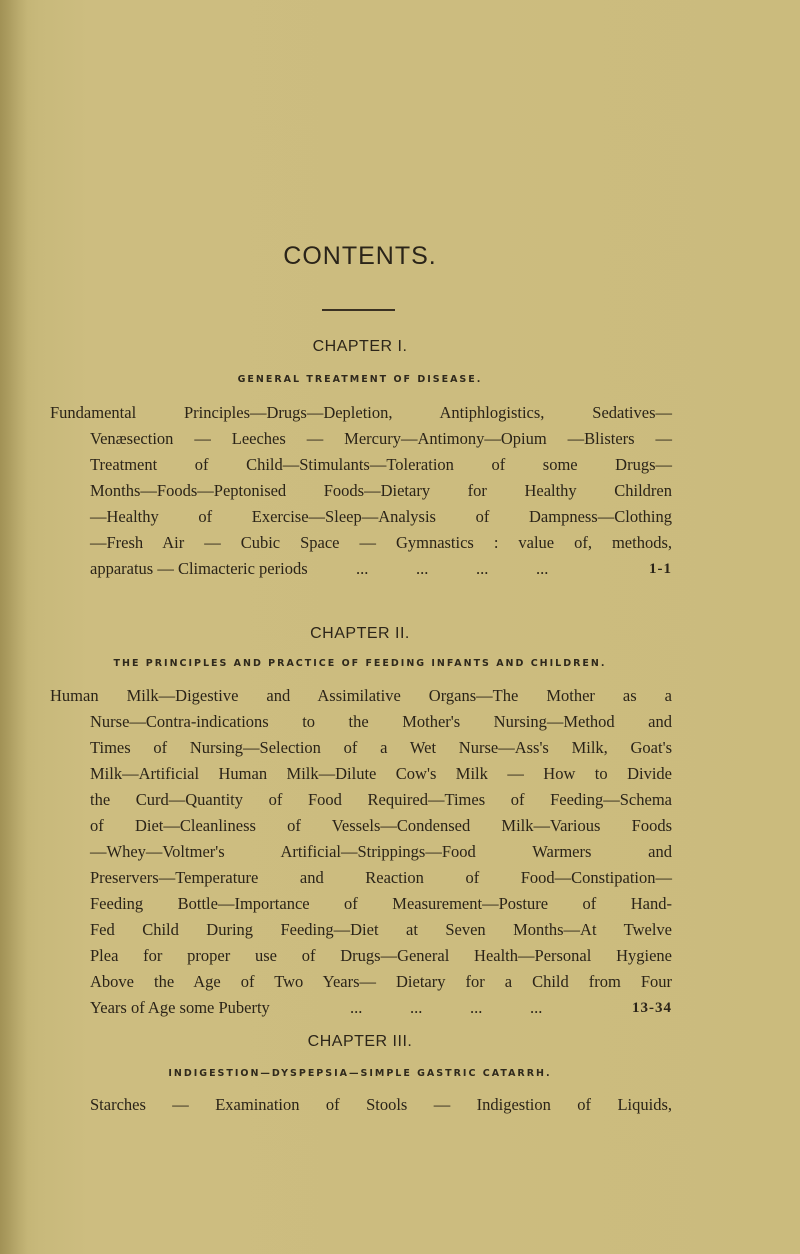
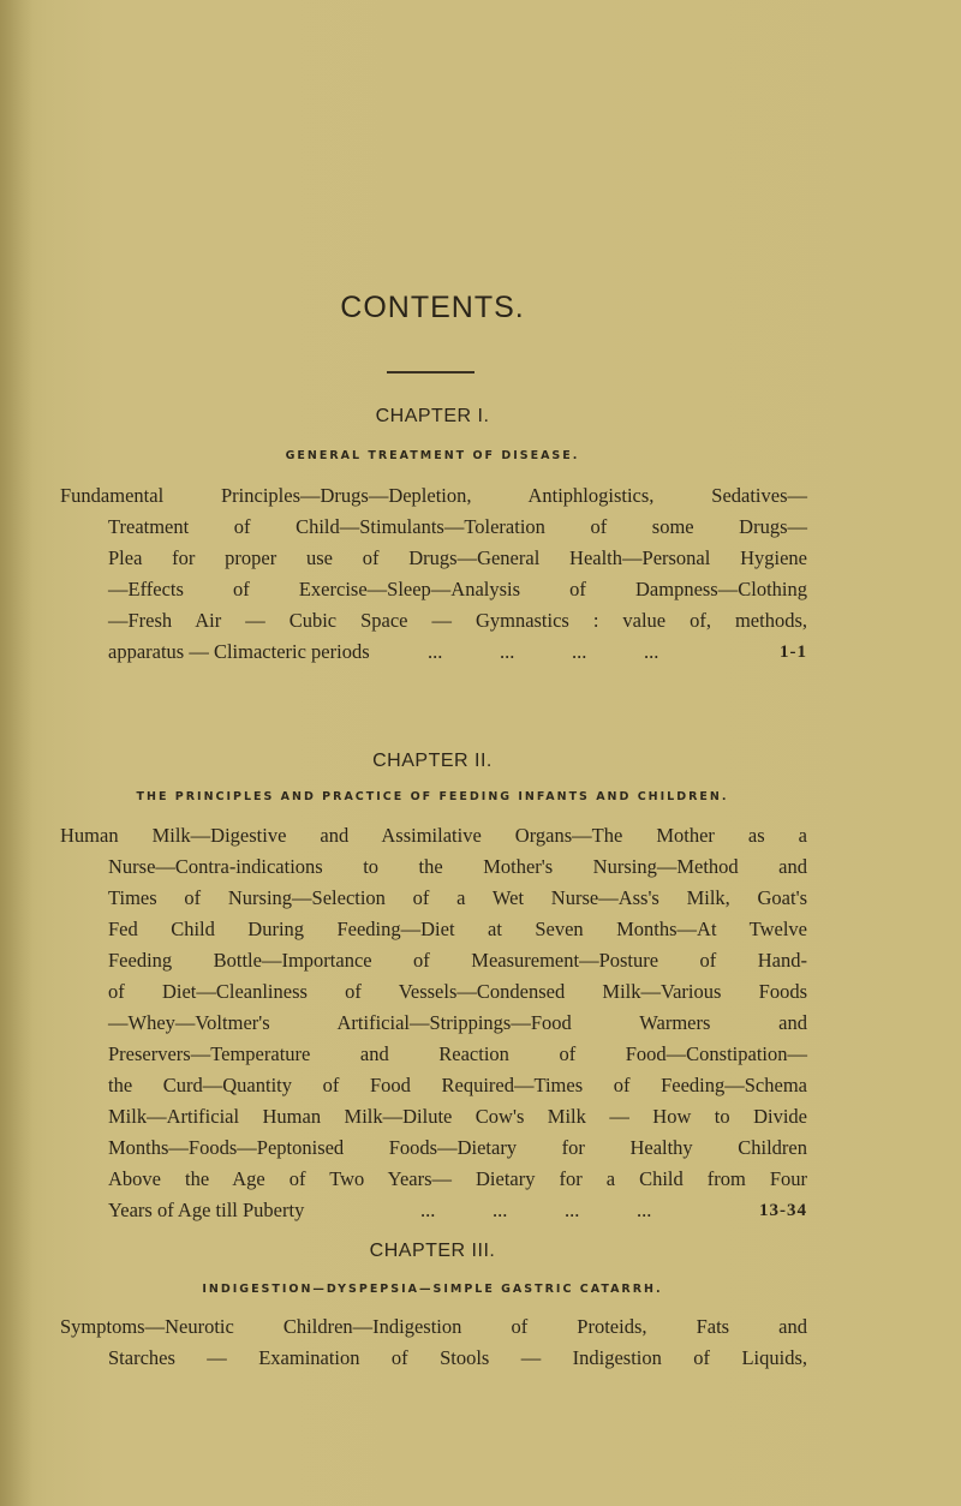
  CONTENTS.
  CHAPTER I.
  GENERAL TREATMENT OF DISEASE.
  Fundamental Principles—Drugs—Depletion, Antiphlogistics, Sedatives—
- Venæsection — Leeches — Mercury—Antimony—Opium —Blisters —
  Treatment of Child—Stimulants—Toleration of some Drugs—
- Months—Foods—Peptonised Foods—Dietary for Healthy Children
+ Plea for proper use of Drugs—General Health—Personal Hygiene
- —Healthy of Exercise—Sleep—Analysis of Dampness—Clothing
+ —Effects of Exercise—Sleep—Analysis of Dampness—Clothing
  —Fresh Air — Cubic Space — Gymnastics : value of, methods,
  apparatus — Climacteric periods
  ... ... ... ...
  1-1
  CHAPTER II.
  THE PRINCIPLES AND PRACTICE OF FEEDING INFANTS AND CHILDREN.
  Human Milk—Digestive and Assimilative Organs—The Mother as a
  Nurse—Contra-indications to the Mother's Nursing—Method and
  Times of Nursing—Selection of a Wet Nurse—Ass's Milk, Goat's
- Milk—Artificial Human Milk—Dilute Cow's Milk — How to Divide
+ Fed Child During Feeding—Diet at Seven Months—At Twelve
- the Curd—Quantity of Food Required—Times of Feeding—Schema
+ Feeding Bottle—Importance of Measurement—Posture of Hand-
  of Diet—Cleanliness of Vessels—Condensed Milk—Various Foods
  —Whey—Voltmer's Artificial—Strippings—Food Warmers and
  Preservers—Temperature and Reaction of Food—Constipation—
- Feeding Bottle—Importance of Measurement—Posture of Hand-
+ the Curd—Quantity of Food Required—Times of Feeding—Schema
- Fed Child During Feeding—Diet at Seven Months—At Twelve
+ Milk—Artificial Human Milk—Dilute Cow's Milk — How to Divide
- Plea for proper use of Drugs—General Health—Personal Hygiene
+ Months—Foods—Peptonised Foods—Dietary for Healthy Children
  Above the Age of Two Years— Dietary for a Child from Four
- Years of Age some Puberty
+ Years of Age till Puberty
  ... ... ... ...
  13-34
  CHAPTER III.
  INDIGESTION—DYSPEPSIA—SIMPLE GASTRIC CATARRH.
+ Symptoms—Neurotic Children—Indigestion of Proteids, Fats and
  Starches — Examination of Stools — Indigestion of Liquids,
